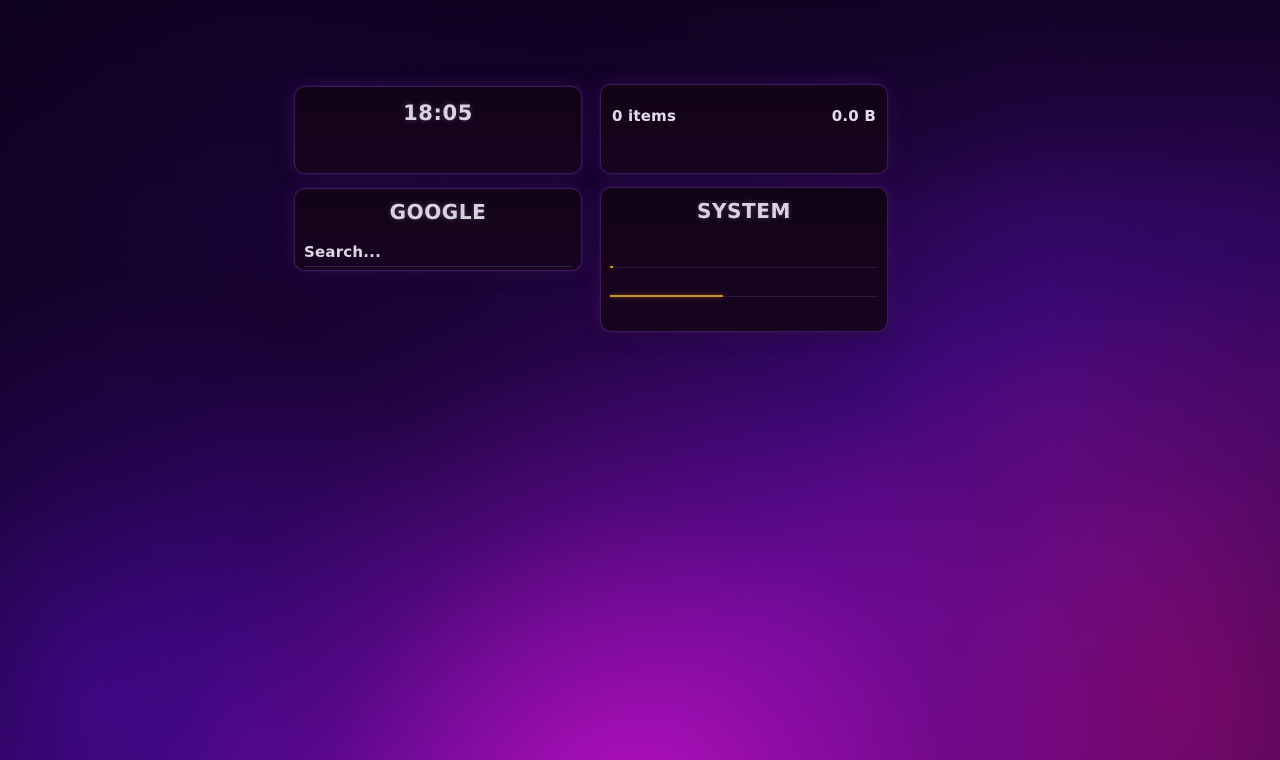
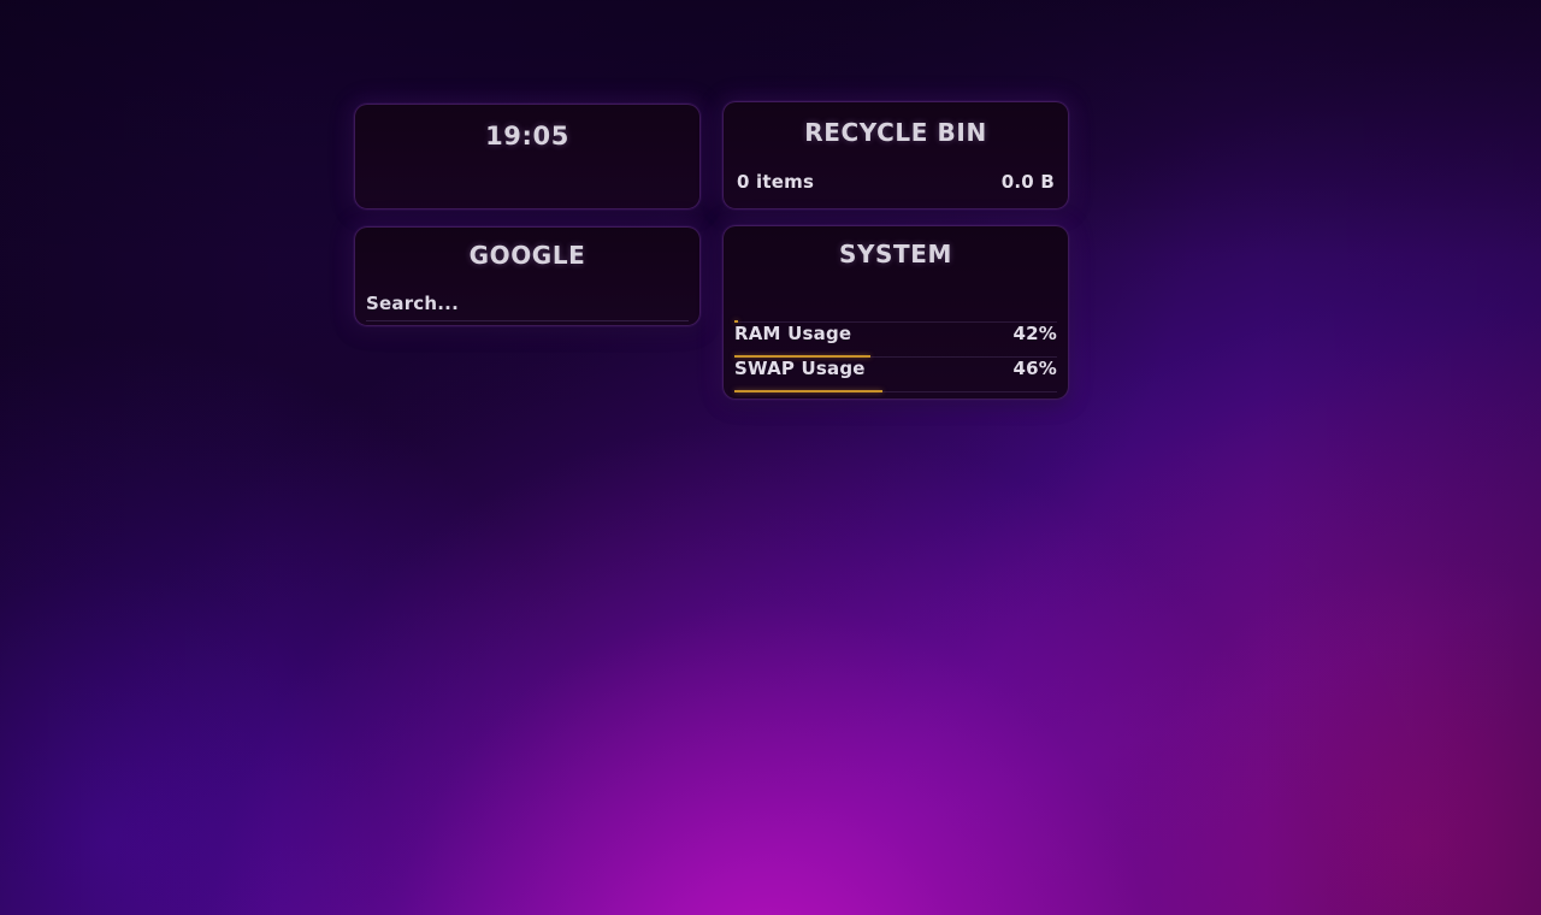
- 18:05
+ 19:05
+ RECYCLE BIN
  0 items
  0.0 B
  GOOGLE
  Search...
  SYSTEM
+ RAM Usage
+ 42%
+ SWAP Usage
+ 46%
